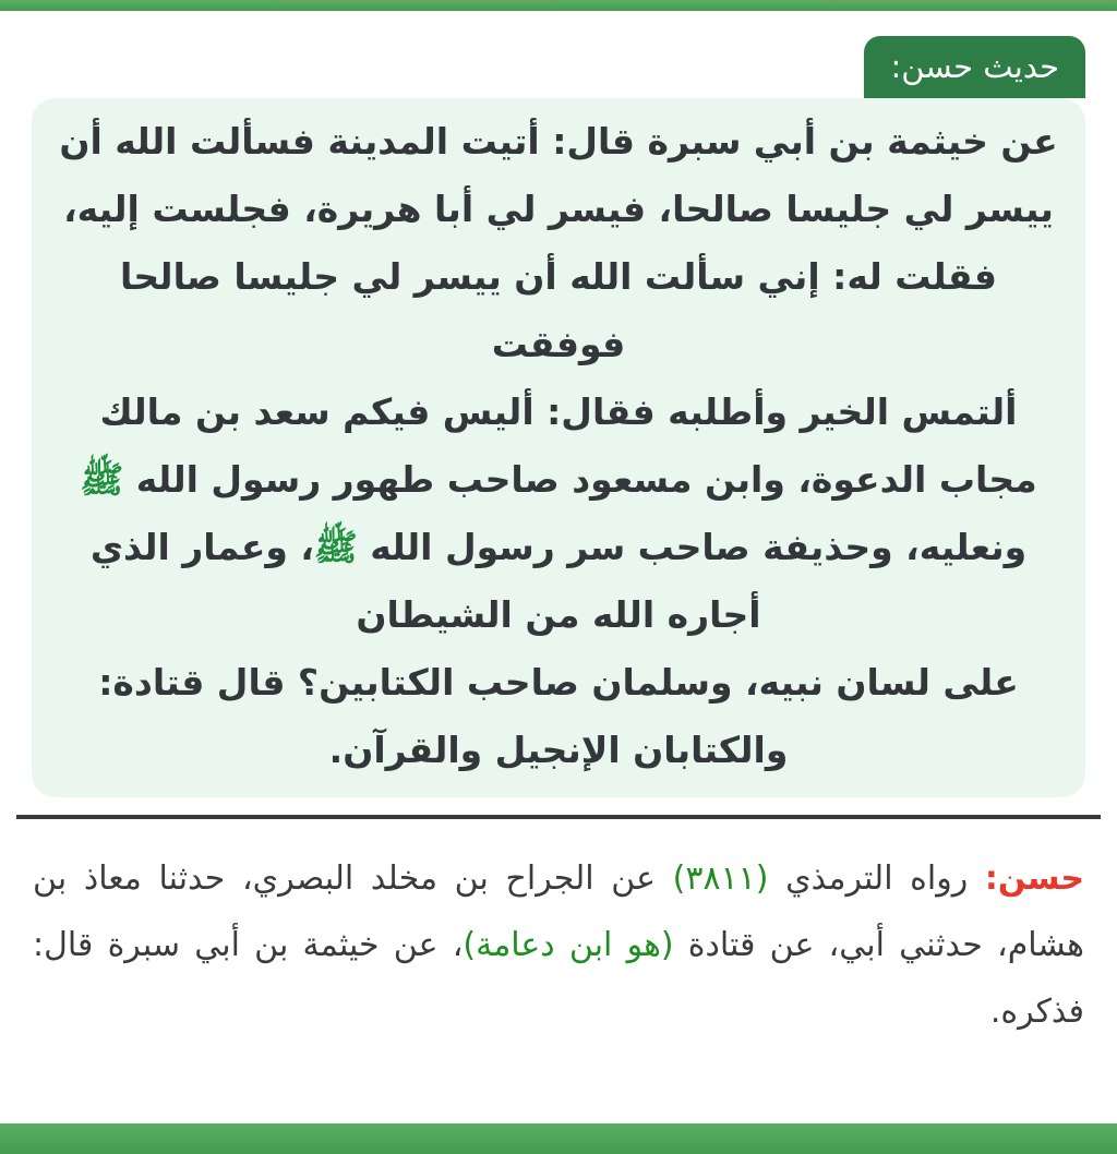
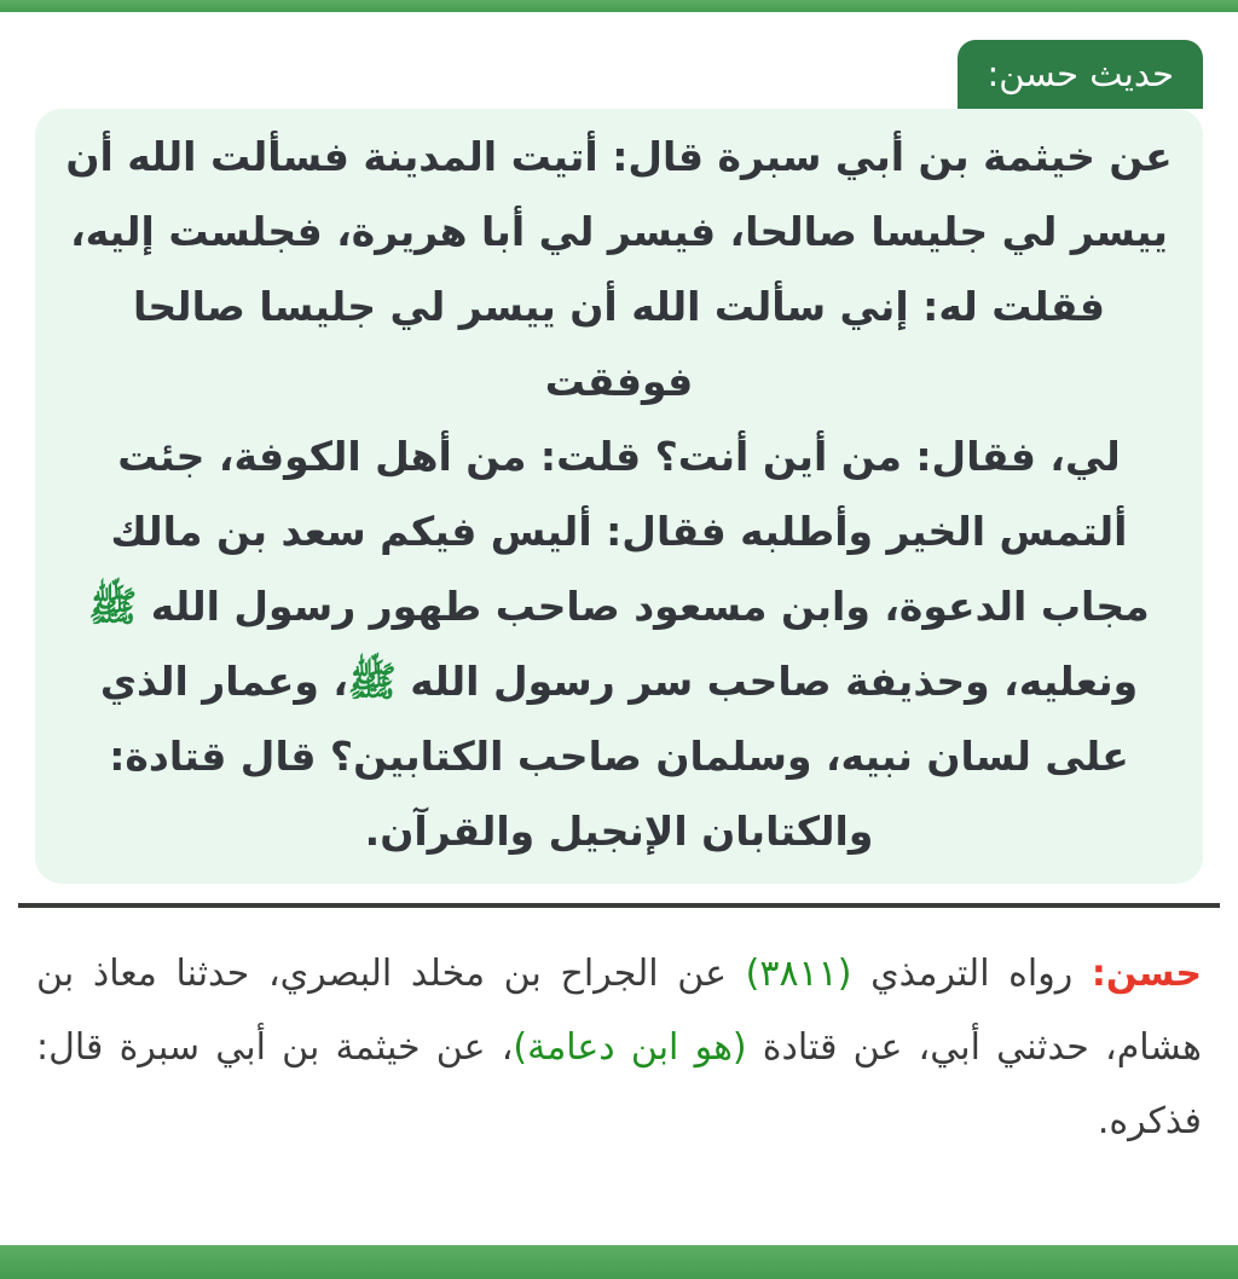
  حديث حسن:
  عن خيثمة بن أبي سبرة قال: أتيت المدينة فسألت الله أن
  ييسر لي جليسا صالحا، فيسر لي أبا هريرة، فجلست إليه،
  فقلت له: إني سألت الله أن ييسر لي جليسا صالحا فوفقت
+ لي، فقال: من أين أنت؟ قلت: من أهل الكوفة، جئت
  ألتمس الخير وأطلبه فقال: أليس فيكم سعد بن مالك
  مجاب الدعوة، وابن مسعود صاحب طهور رسول الله ﷺ
  ونعليه، وحذيفة صاحب سر رسول الله ﷺ، وعمار الذي
- أجاره الله من الشيطان
  على لسان نبيه، وسلمان صاحب الكتابين؟ قال قتادة:
  والكتابان الإنجيل والقرآن.
  حسن: رواه الترمذي (٣٨١١) عن الجراح بن مخلد البصري، حدثنا معاذ بن هشام، حدثني أبي، عن قتادة (هو ابن دعامة)، عن خيثمة بن أبي سبرة قال: فذكره.
